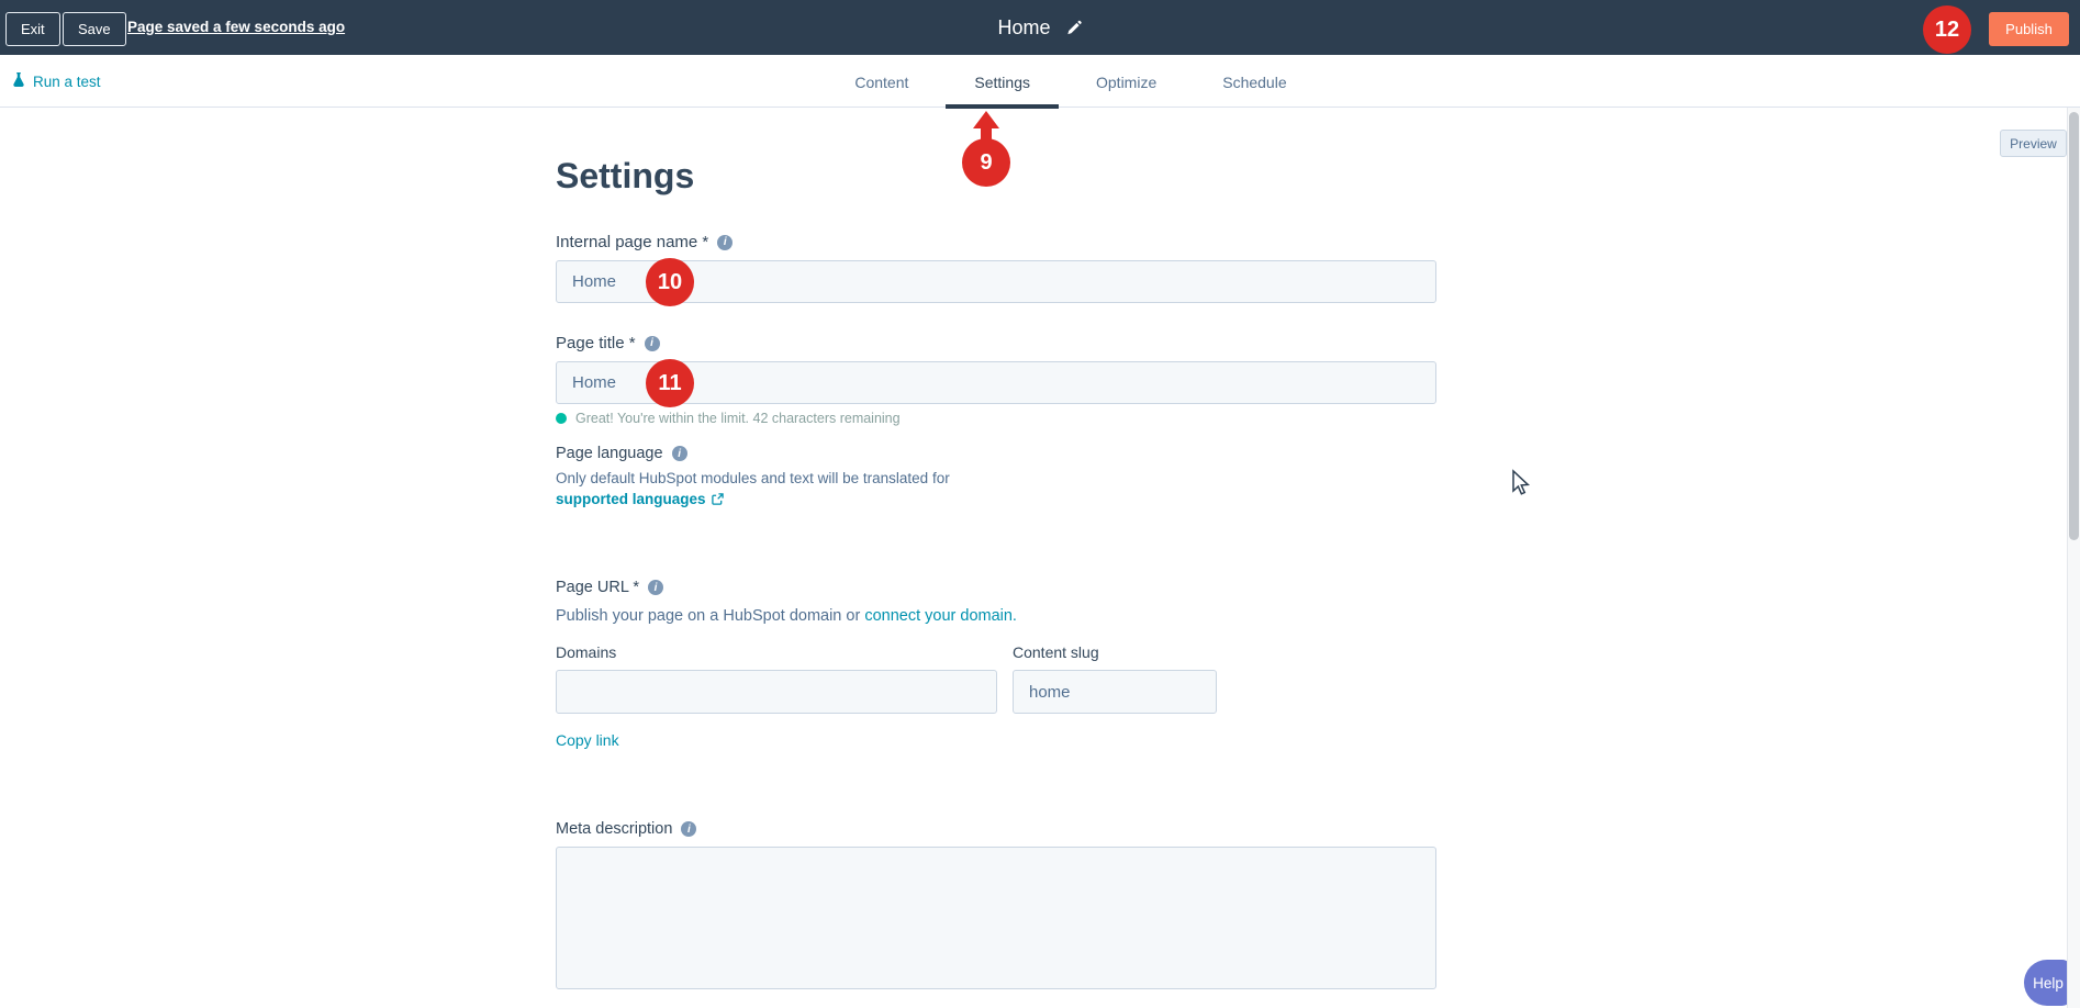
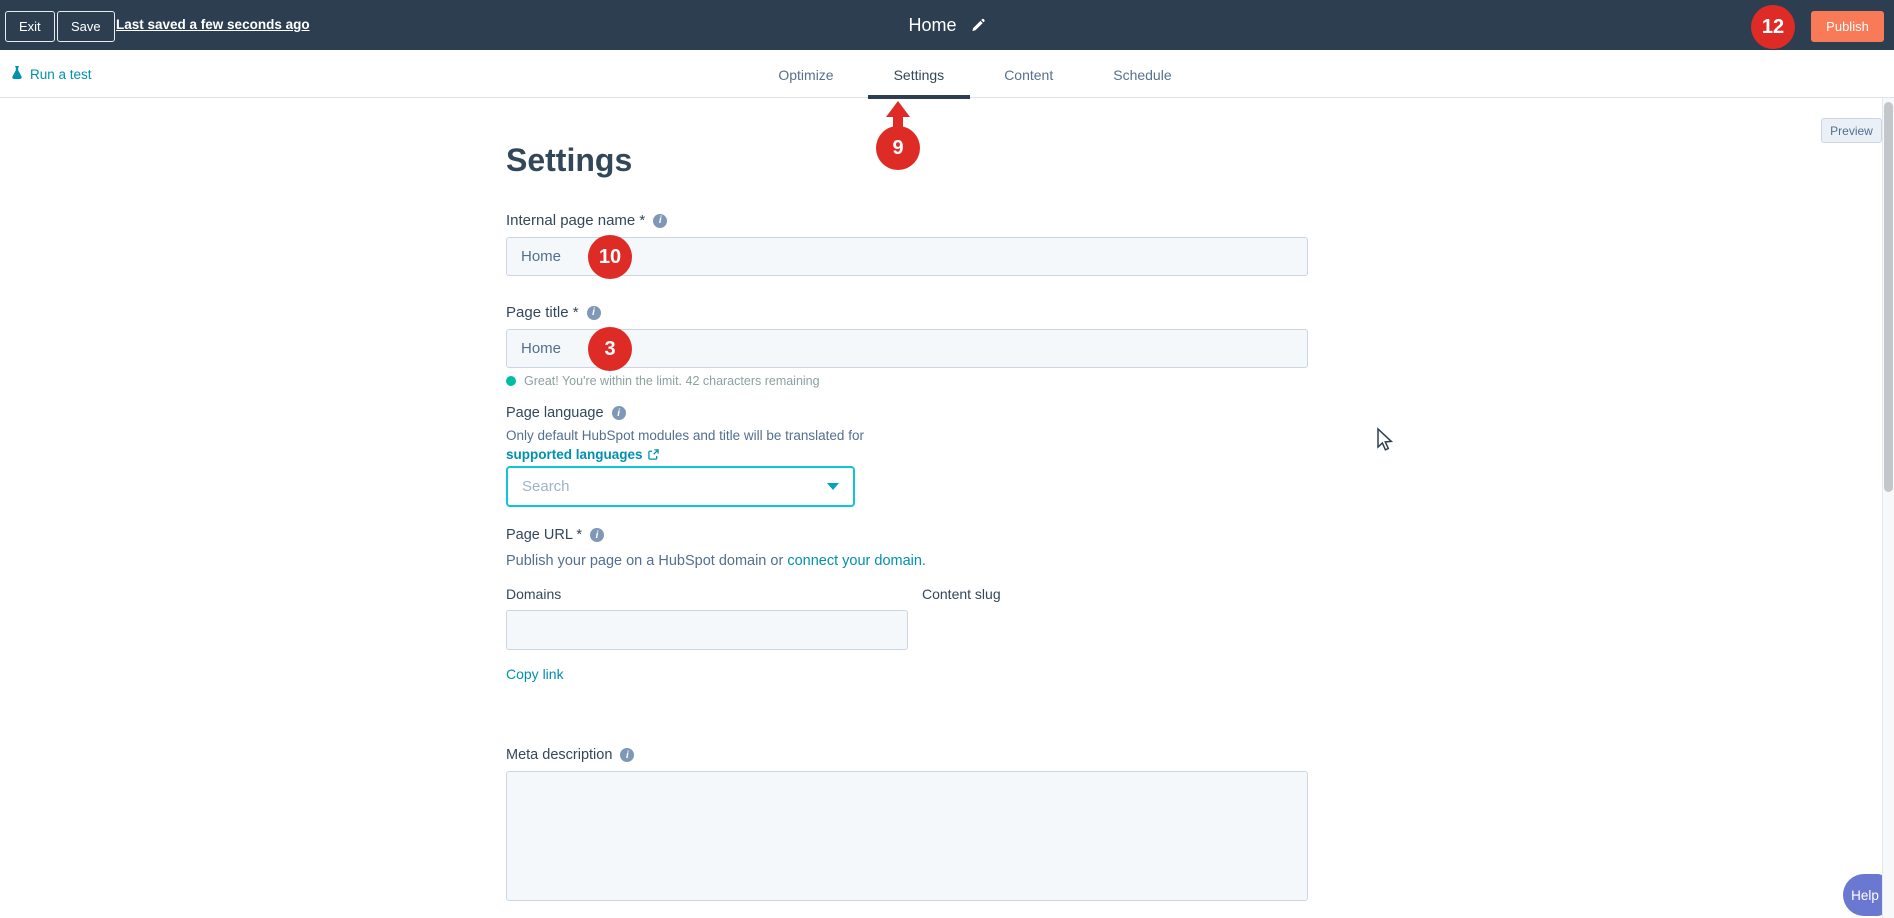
  Exit
  Save
- Page saved a few seconds ago
+ Last saved a few seconds ago
  Home
  Publish
  Run a test
- Content
+ Optimize
  Settings
- Optimize
+ Content
  Schedule
  Preview
  9
  10
- 11
+ 3
  12
  Settings
  Internal page name *
  i
  Home
  Page title *
  i
  Home
  Great! You're within the limit. 42 characters remaining
  Page language
  i
- Only default HubSpot modules and text will be translated for
+ Only default HubSpot modules and title will be translated for
  supported languages
+ Search
  Page URL *
  i
  Publish your page on a HubSpot domain or connect your domain.
  Domains
  Content slug
- home
  Copy link
  Meta description
  i
  Help
